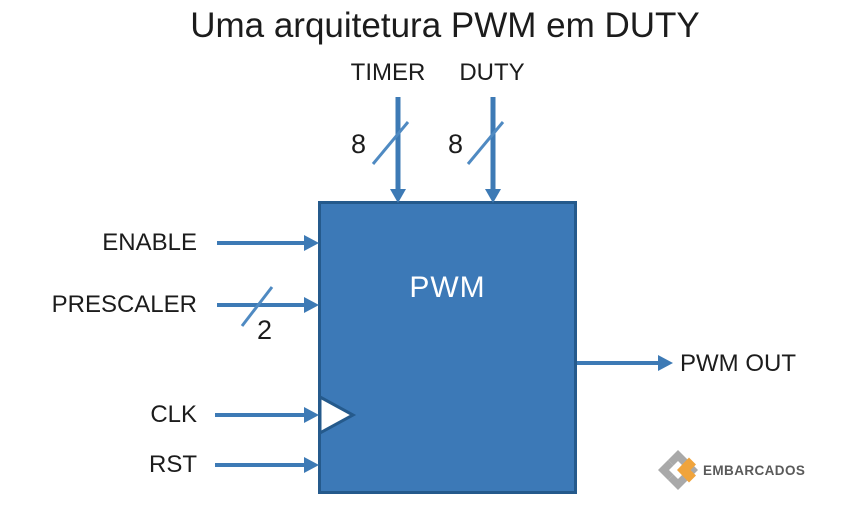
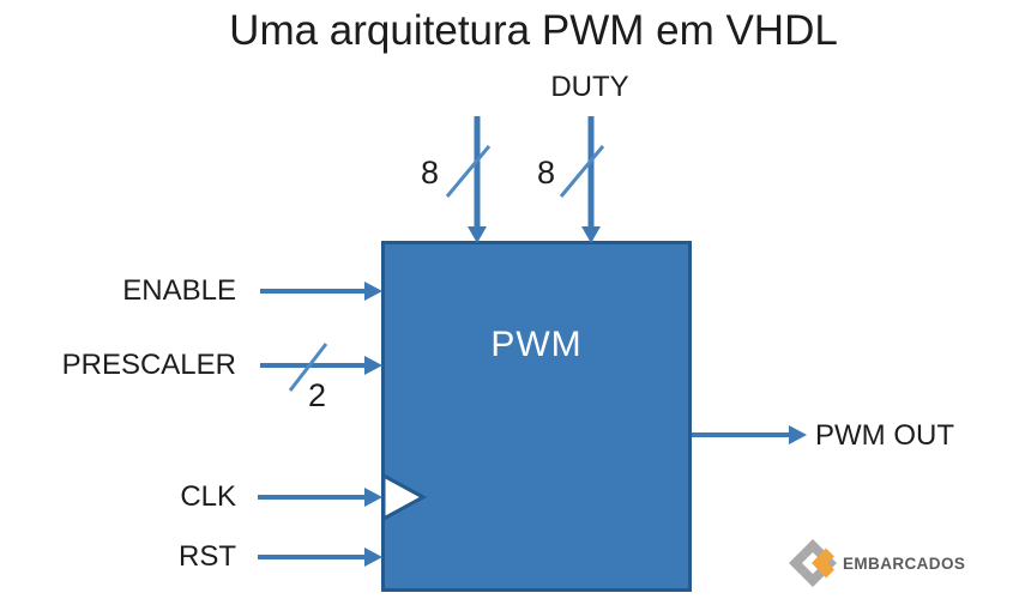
- Uma arquitetura PWM em DUTY
+ Uma arquitetura PWM em VHDL
  PWM
- TIMER
  DUTY
  8
  8
  ENABLE
  PRESCALER
  2
  CLK
  RST
  PWM OUT
  EMBARCADOS
